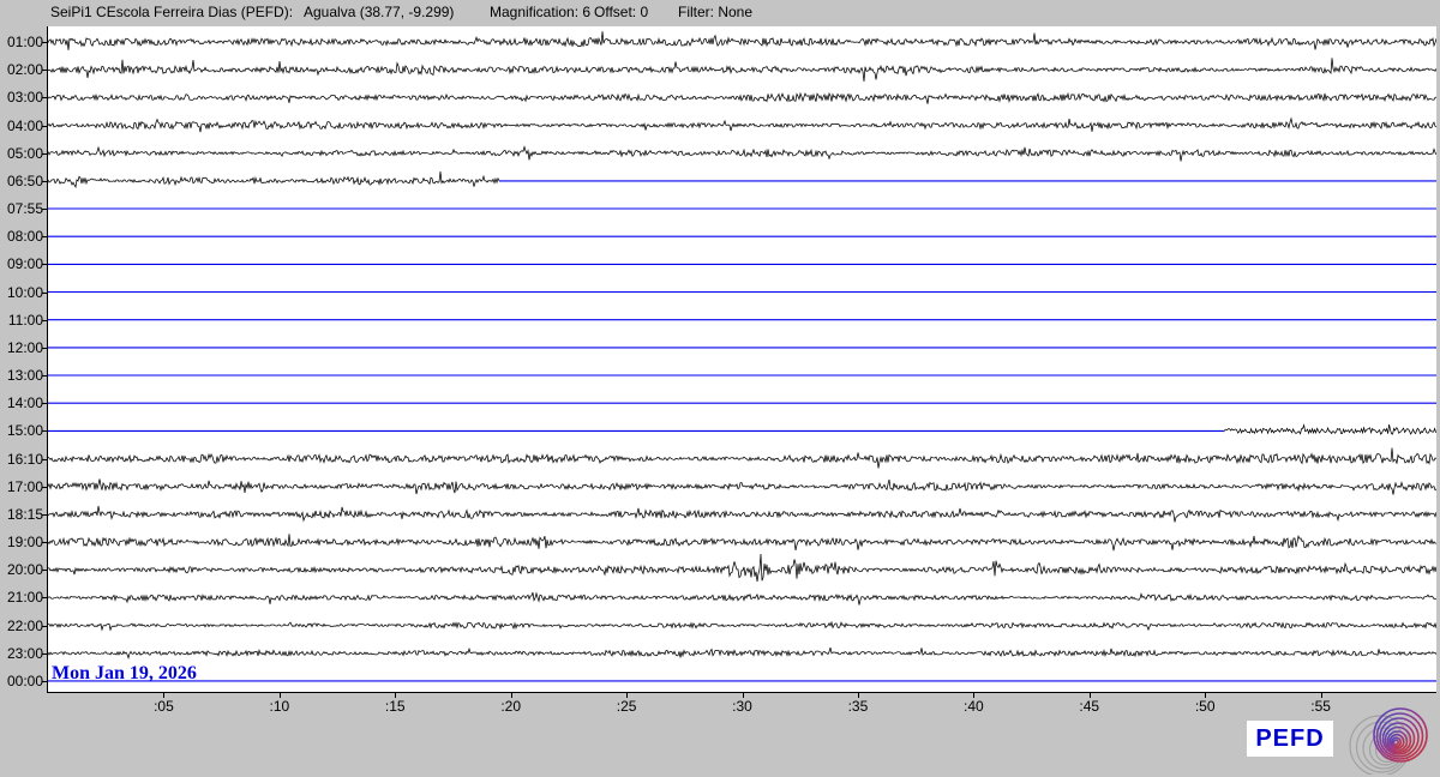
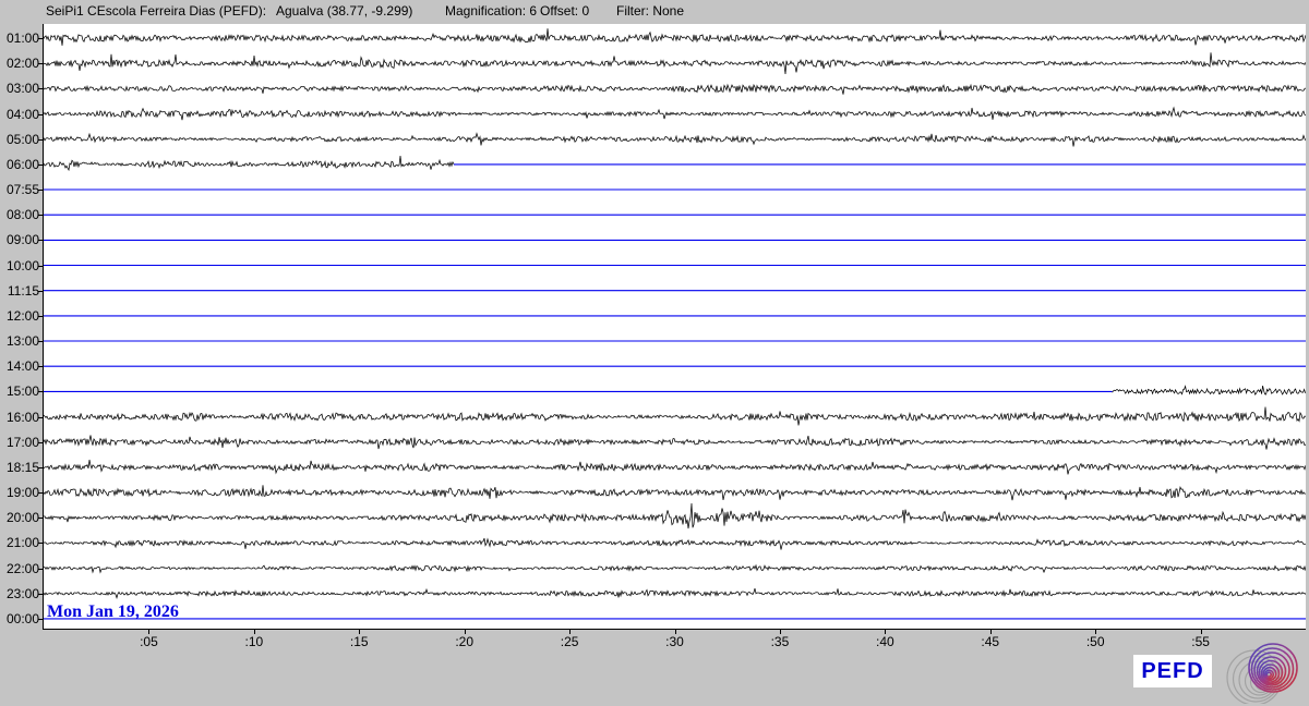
  SeiPi1 CEscola Ferreira Dias (PEFD):
  Agualva (38.77, -9.299)
  Magnification: 6
  Offset: 0
  Filter: None
  Mon Jan 19, 2026
  PEFD
  01:00
  02:00
  03:00
  04:00
  05:00
- 06:50
+ 06:00
  07:55
  08:00
  09:00
  10:00
- 11:00
+ 11:15
  12:00
  13:00
  14:00
  15:00
- 16:10
+ 16:00
  17:00
  18:15
  19:00
  20:00
  21:00
  22:00
  23:00
  00:00
  :05
  :10
  :15
  :20
  :25
  :30
  :35
  :40
  :45
  :50
  :55
